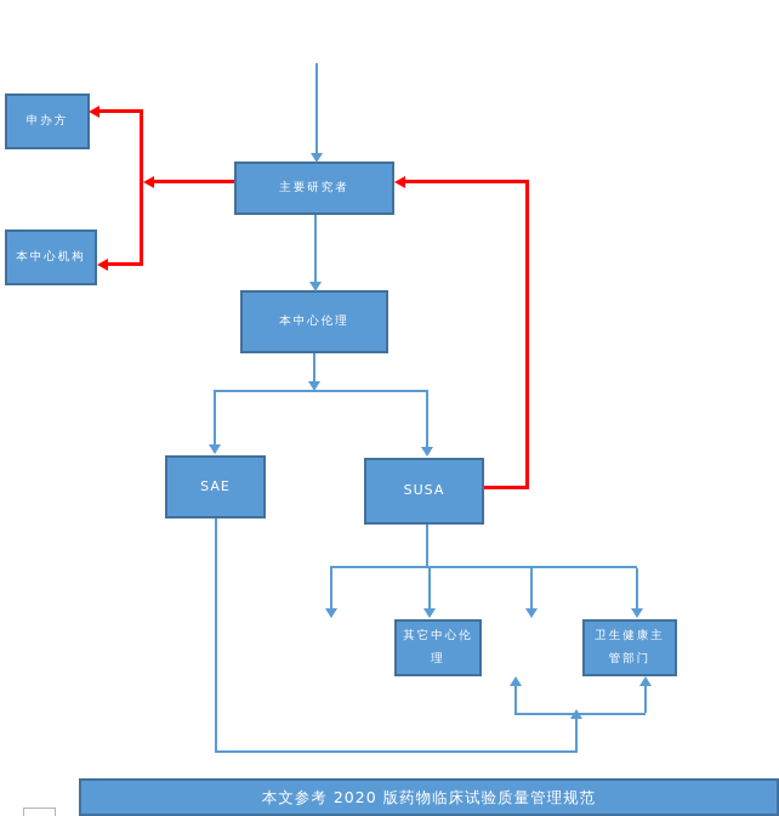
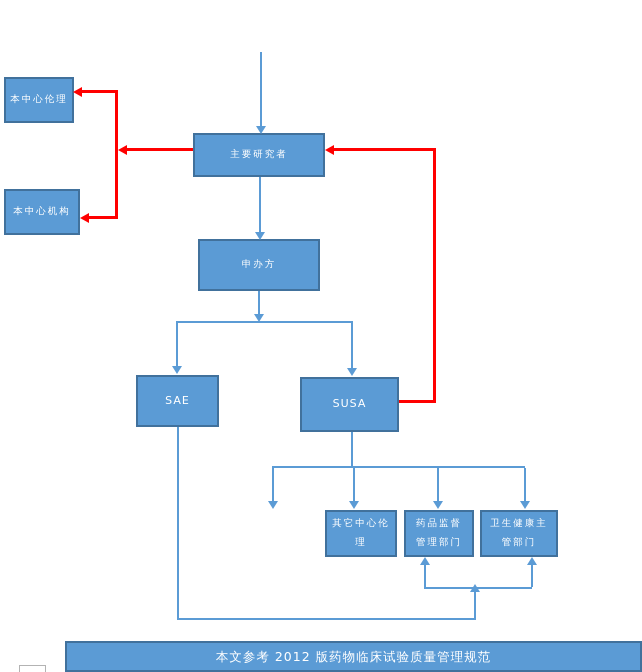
- 申办方
+ 本中心伦理
  主要研究者
  本中心机构
- 本中心伦理
+ 申办方
  SAE
  SUSA
  其它中心伦
  理
+ 药品监督
+ 管理部门
  卫生健康主
  管部门
- 本文参考 2020 版药物临床试验质量管理规范
+ 本文参考 2012 版药物临床试验质量管理规范
